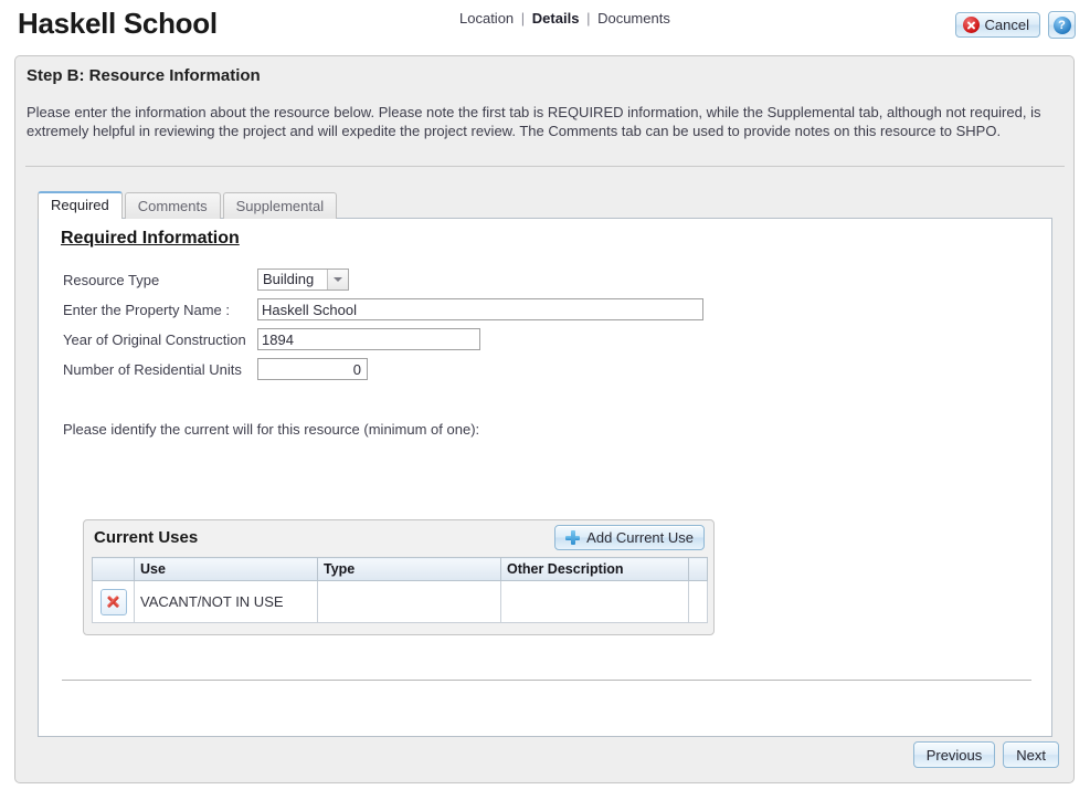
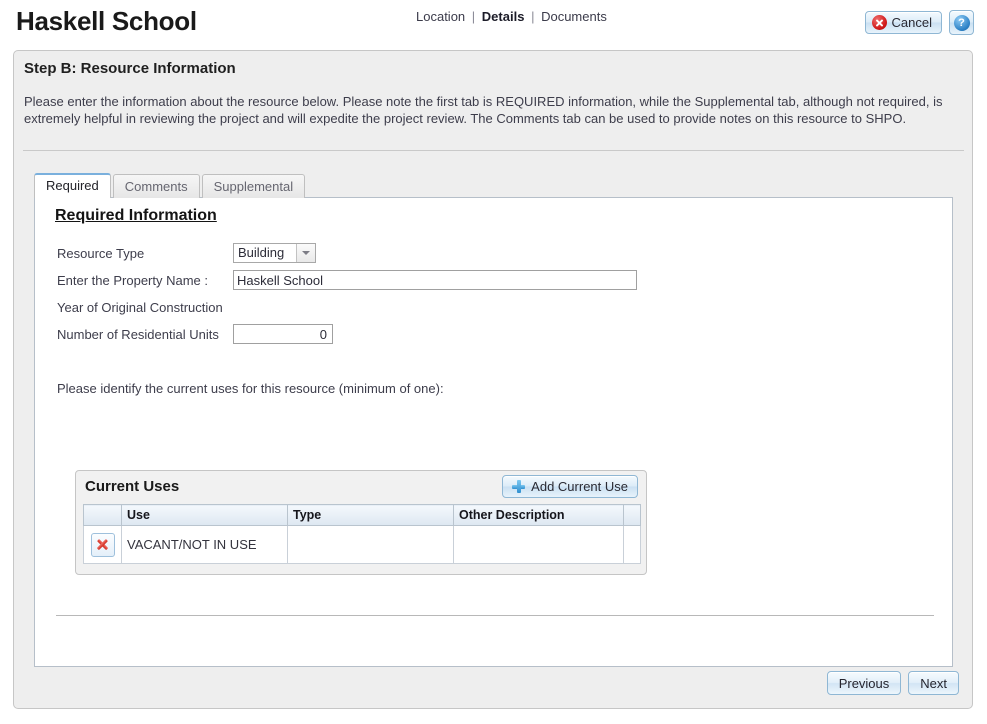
  Haskell School
  Location | Details | Documents
  Cancel
  ?
  Step B: Resource Information
  Please enter the information about the resource below. Please note the first tab is REQUIRED information, while the Supplemental tab, although not required, is extremely helpful in reviewing the project and will expedite the project review. The Comments tab can be used to provide notes on this resource to SHPO.
  Required
  Comments
  Supplemental
  Required Information
  Resource Type
  Building
  Enter the Property Name :
  Haskell School
  Year of Original Construction
- 1894
  Number of Residential Units
  0
- Please identify the current will for this resource (minimum of one):
+ Please identify the current uses for this resource (minimum of one):
  Current Uses
  Add Current Use
  	Use	Type	Other Description
  	VACANT/NOT IN USE
  Previous
  Next
